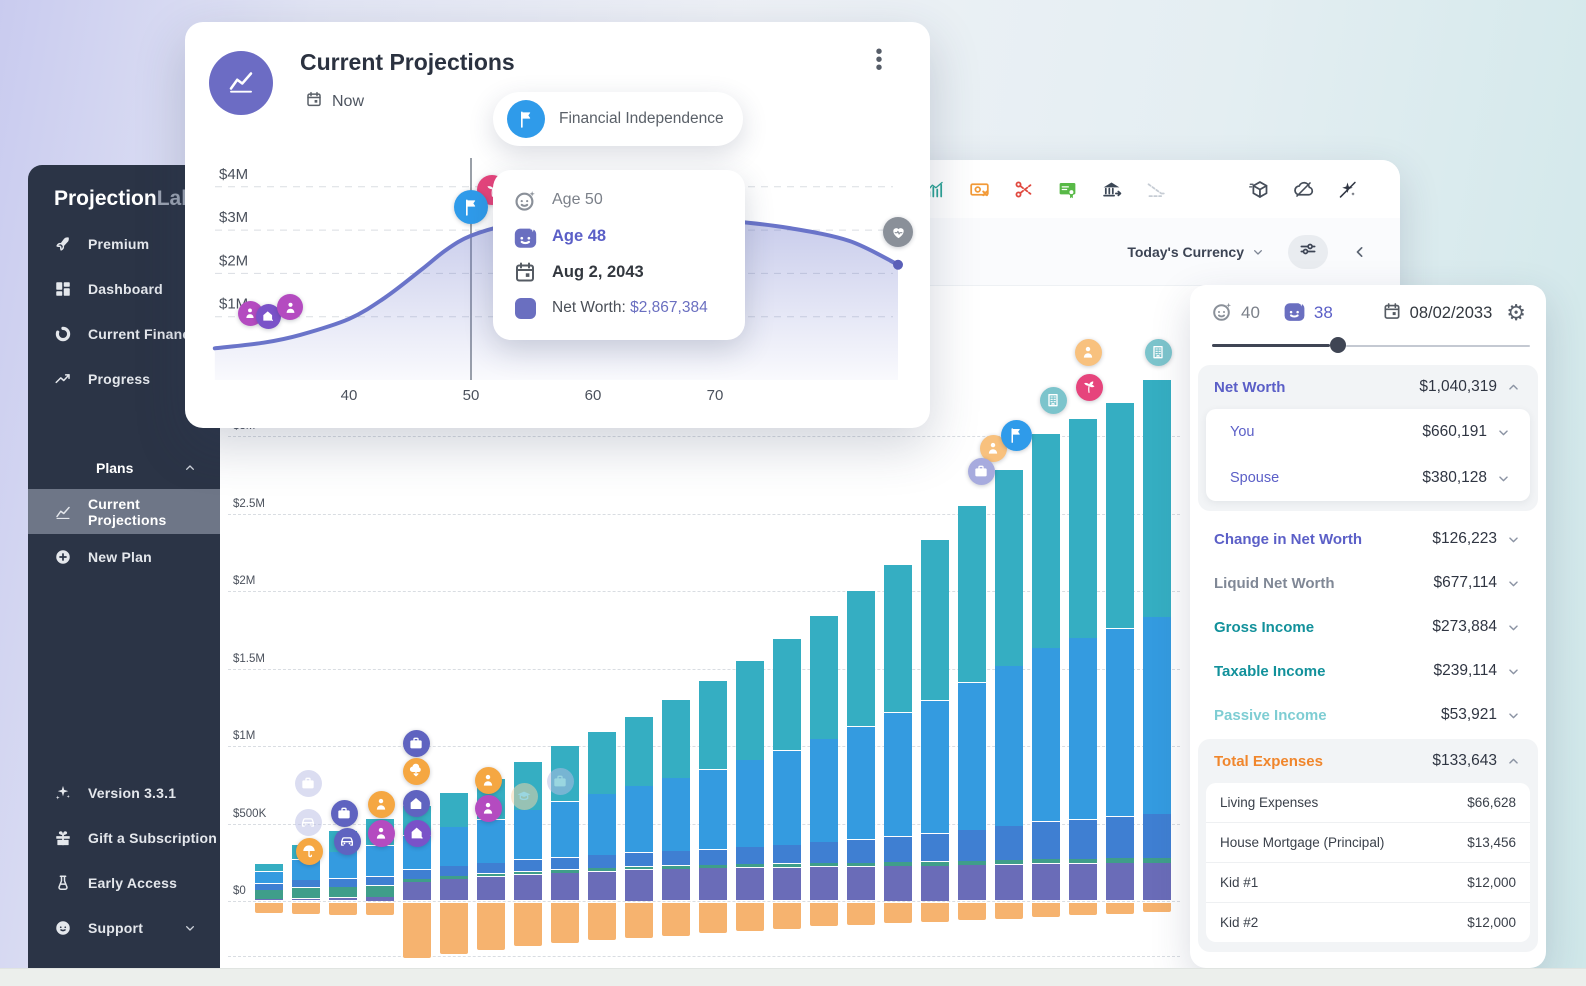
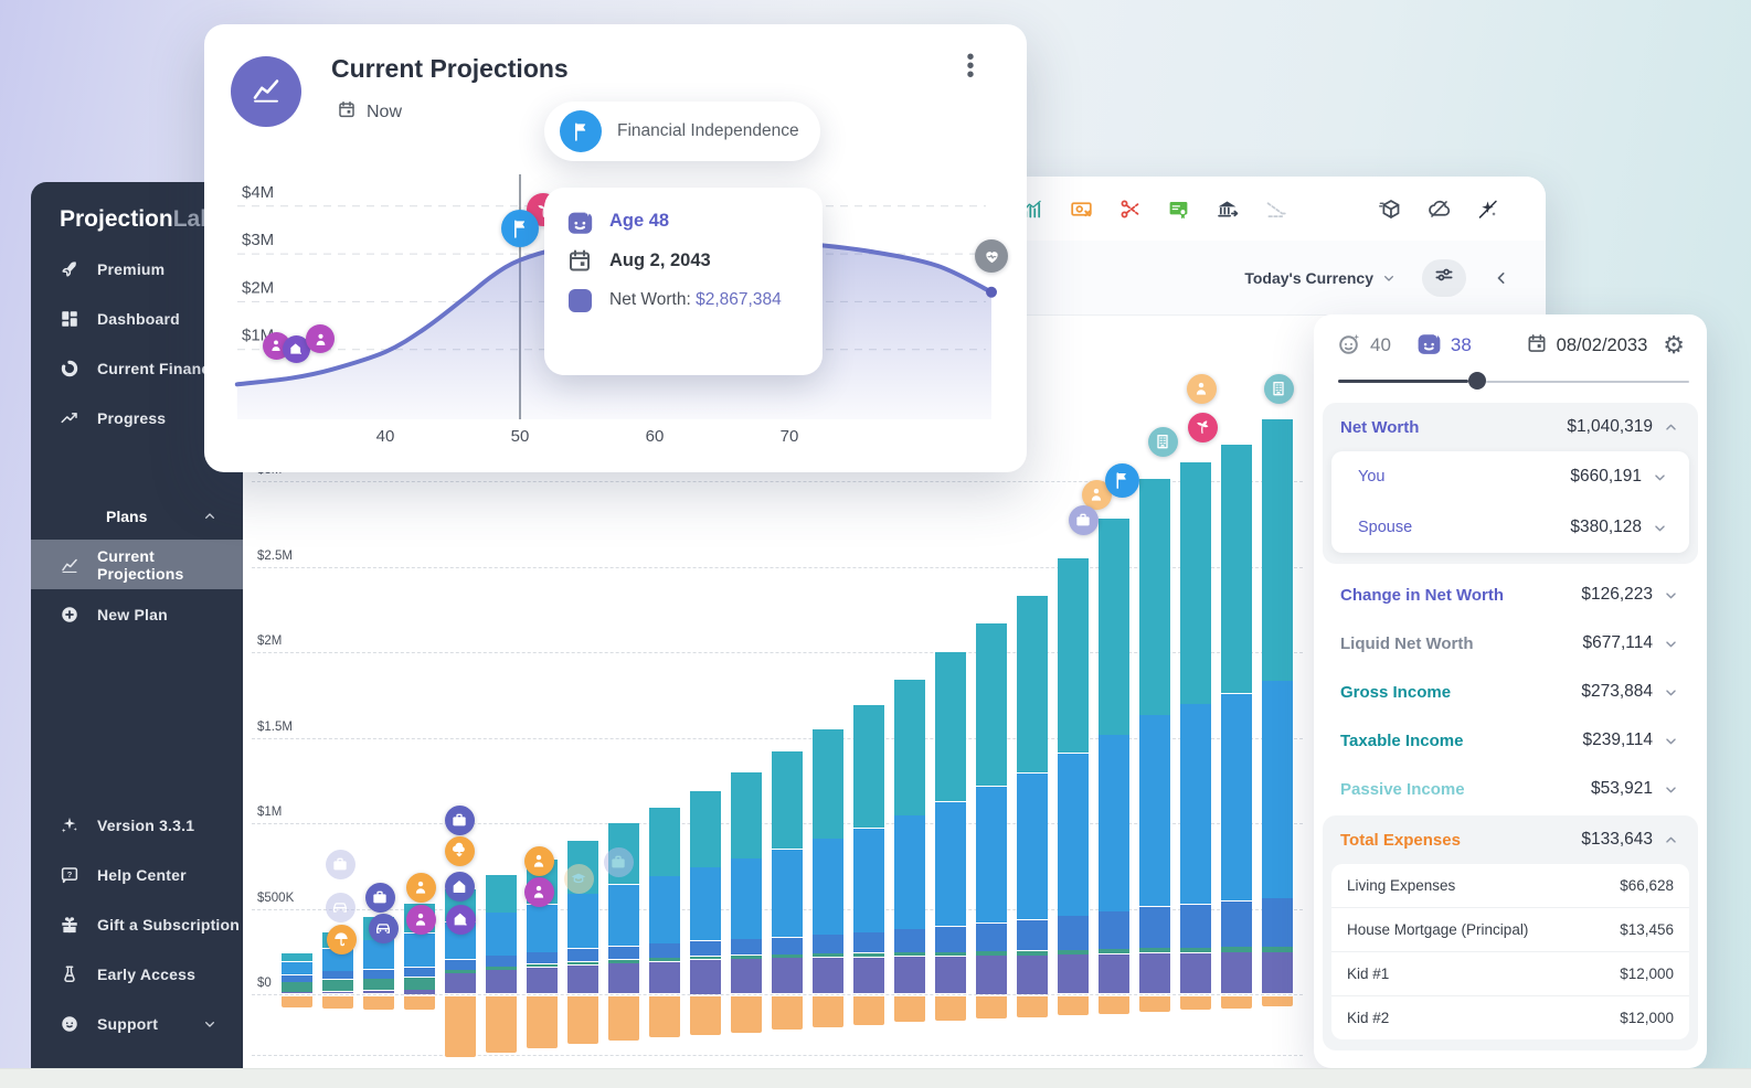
  Today's Currency
  $2.5M
  $2M
  $1.5M
  $1M
  $500K
  $0
  ProjectionLa
  Premium
  Dashboard
  Current Finan
  Progress
  Plans
  Current Projections
  New Plan
  Version 3.3.1
+ ?
+ Help Center
  Gift a Subscription
  Early Access
  Support
  40
  38
  08/02/2033
  ⚙
  Net Worth
  $1,040,319
  You
  $660,191
  Spouse
  $380,128
  Change in Net Worth
  $126,223
  Liquid Net Worth
  $677,114
  Gross Income
  $273,884
  Taxable Income
  $239,114
  Passive Income
  $53,921
  Total Expenses
  $133,643
  Living Expenses
  $66,628
  House Mortgage (Principal)
  $13,456
  Kid #1
  $12,000
  Kid #2
  $12,000
  Current Projections
  Now
  •
  •
  •
  $4M
  $3M
  $2M
  40
  50
  60
  70
  Financial Independence
- Age 50
  Age 48
  Aug 2, 2043
  Net Worth: $2,867,384
